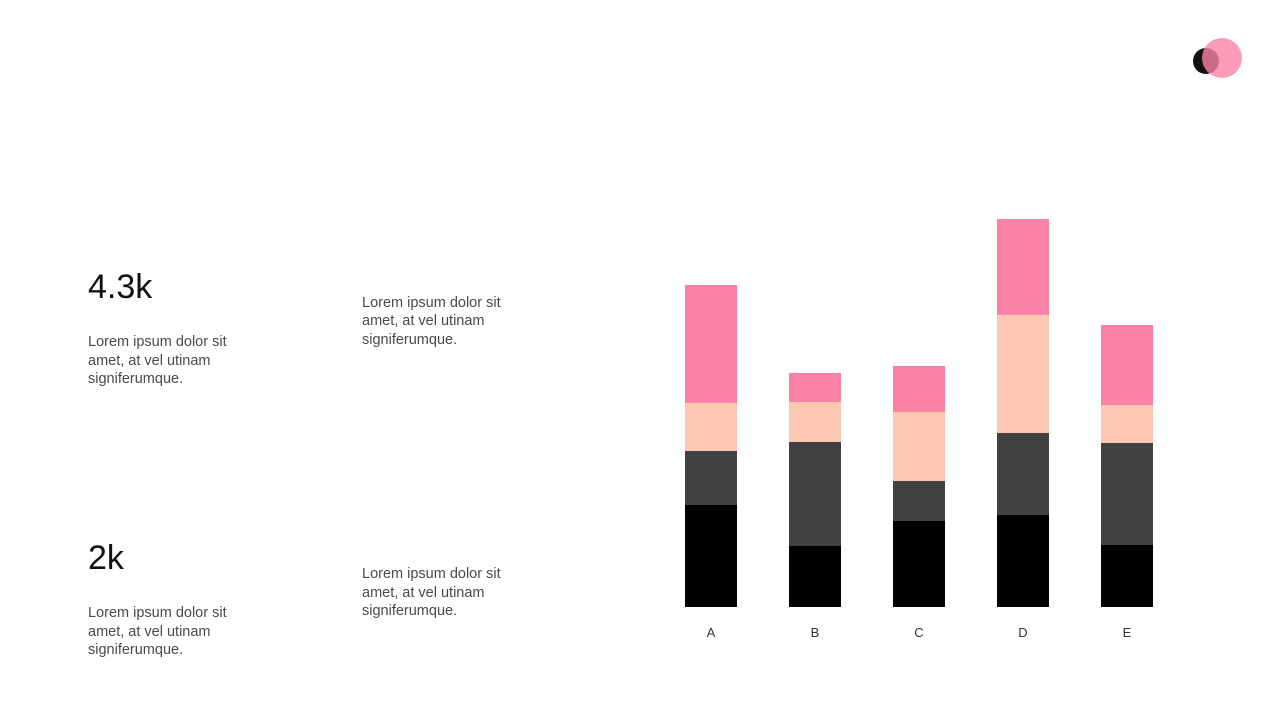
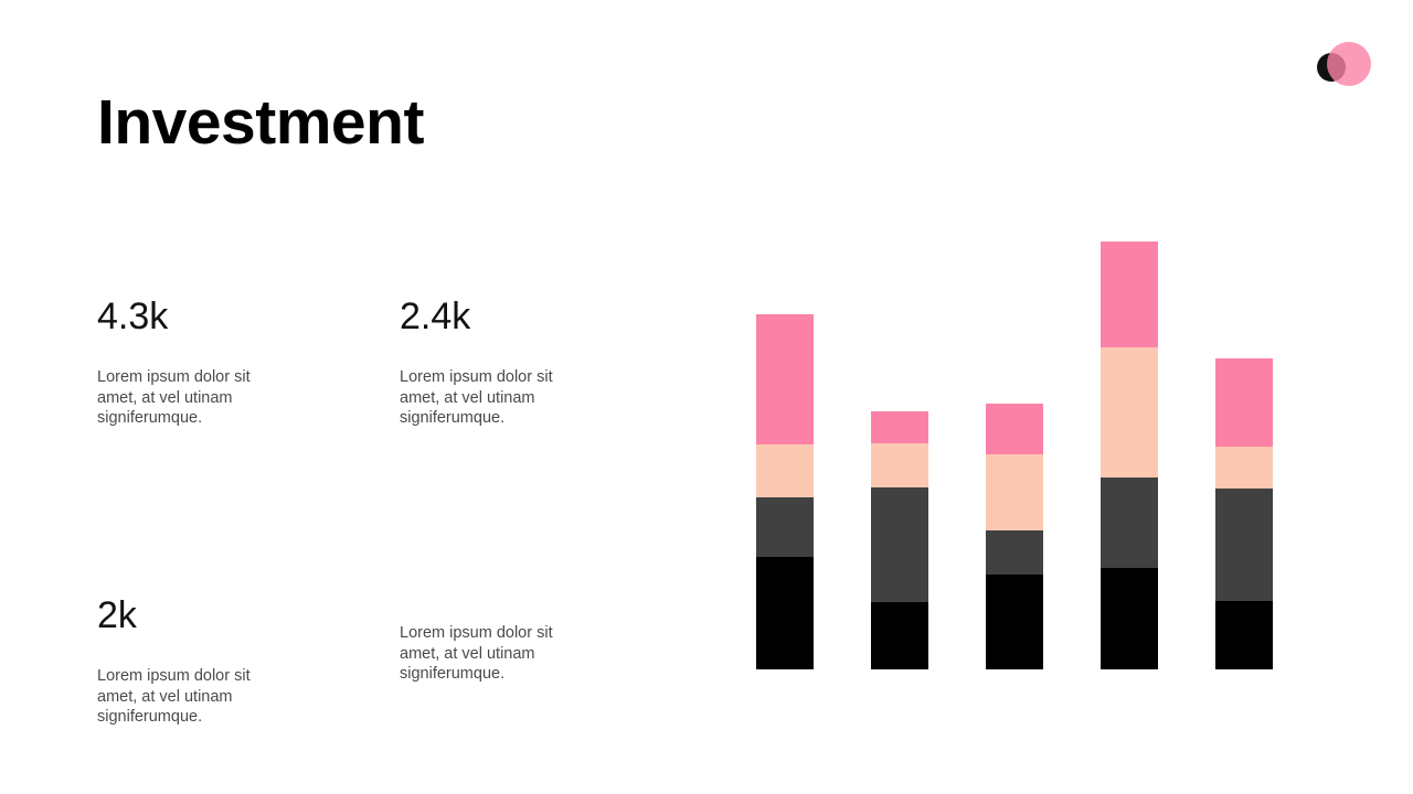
+ Investment
  4.3k
  Lorem ipsum dolor sit amet, at vel utinam signiferumque.
+ 2.4k
  Lorem ipsum dolor sit amet, at vel utinam signiferumque.
  2k
  Lorem ipsum dolor sit amet, at vel utinam signiferumque.
  Lorem ipsum dolor sit amet, at vel utinam signiferumque.
- A
- B
- C
- D
- E
